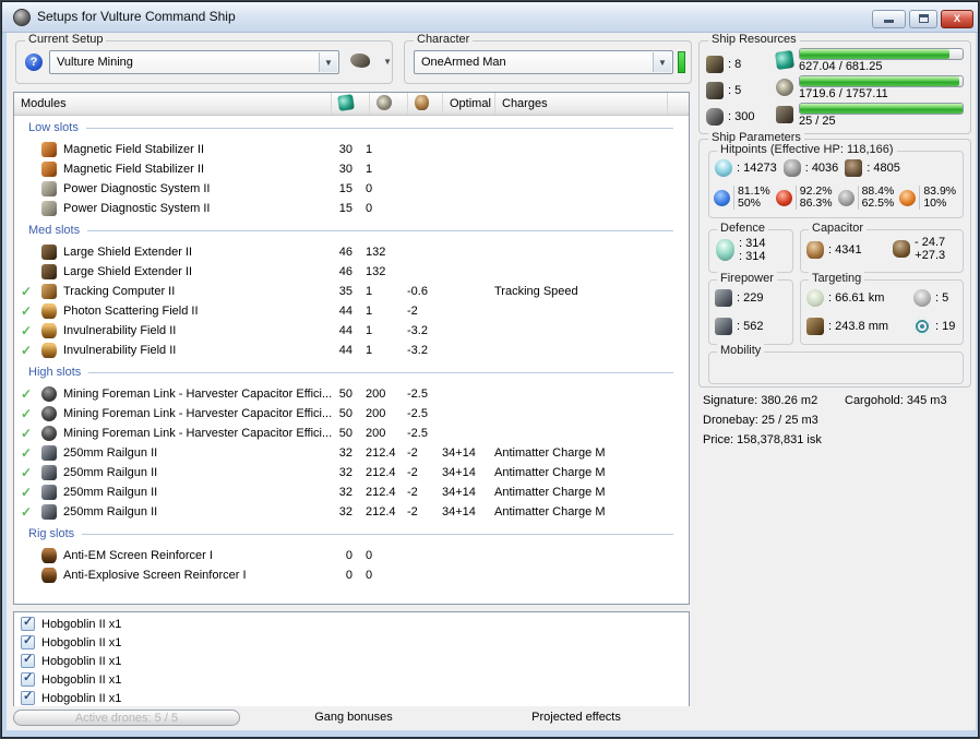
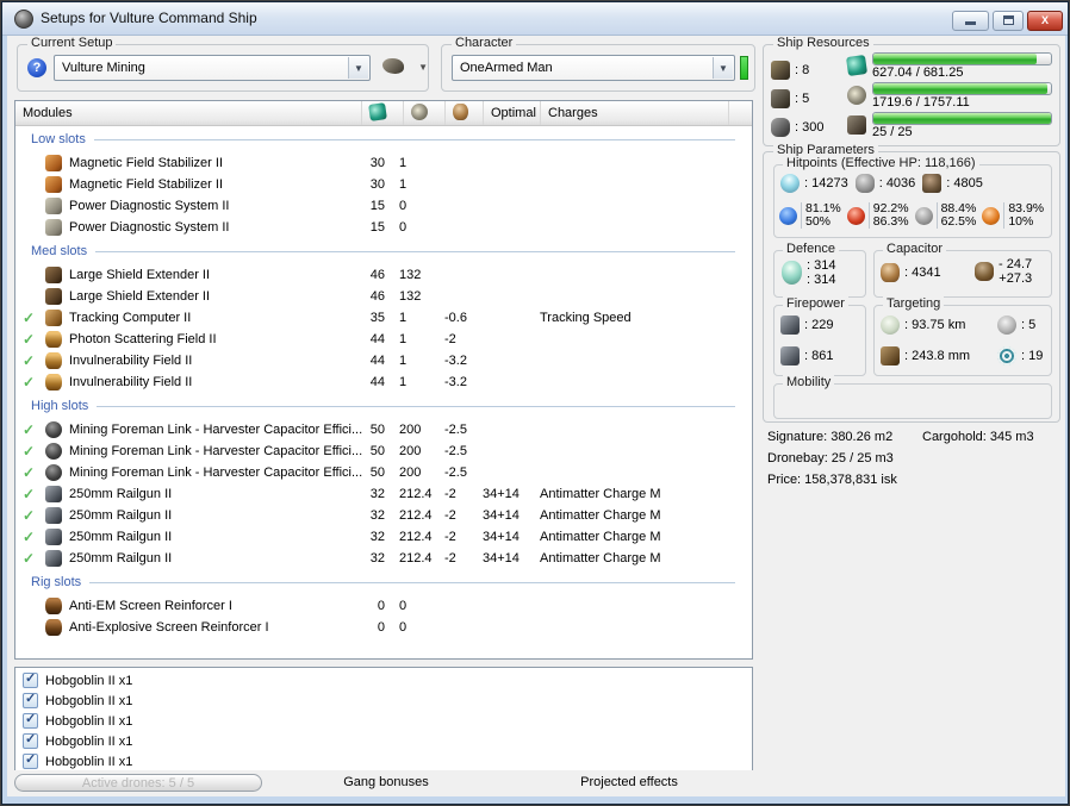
  Setups for Vulture Command Ship
  X
  Current Setup
  ?
  Vulture Mining
  ▼
  ▼
  Character
  OneArmed Man
  ▼
  Ship Resources
  : 8
  : 5
  : 300
  627.04 / 681.25
  1719.6 / 1757.11
  25 / 25
  Modules
  Optimal
  Charges
  Low slots
  Magnetic Field Stabilizer II
  30
  1
  Magnetic Field Stabilizer II
  30
  1
  Power Diagnostic System II
  15
  0
  Power Diagnostic System II
  15
  0
  Med slots
  Large Shield Extender II
  46
  132
  Large Shield Extender II
  46
  132
  ✓
  Tracking Computer II
  35
  1
  -0.6
  Tracking Speed
  ✓
  Photon Scattering Field II
  44
  1
  -2
  ✓
  Invulnerability Field II
  44
  1
  -3.2
  ✓
  Invulnerability Field II
  44
  1
  -3.2
  High slots
  ✓
  Mining Foreman Link - Harvester Capacitor Effici...
  50
  200
  -2.5
  ✓
  Mining Foreman Link - Harvester Capacitor Effici...
  50
  200
  -2.5
  ✓
  Mining Foreman Link - Harvester Capacitor Effici...
  50
  200
  -2.5
  ✓
  250mm Railgun II
  32
  212.4
  -2
  34+14
  Antimatter Charge M
  ✓
  250mm Railgun II
  32
  212.4
  -2
  34+14
  Antimatter Charge M
  ✓
  250mm Railgun II
  32
  212.4
  -2
  34+14
  Antimatter Charge M
  ✓
  250mm Railgun II
  32
  212.4
  -2
  34+14
  Antimatter Charge M
  Rig slots
  Anti-EM Screen Reinforcer I
  0
  0
  Anti-Explosive Screen Reinforcer I
  0
  0
  Ship Parameters
  Hitpoints (Effective HP: 118,166)
  : 14273
  : 4036
  : 4805
  81.1%
  50%
  92.2%
  86.3%
  88.4%
  62.5%
  83.9%
  10%
  Defence
  : 314
  : 314
  Capacitor
  : 4341
  - 24.7
  +27.3
  Firepower
  : 229
- : 562
+ : 861
  Targeting
- : 66.61 km
+ : 93.75 km
  : 5
  : 243.8 mm
  : 19
  Mobility
  Signature: 380.26 m2
  Cargohold: 345 m3
  Dronebay: 25 / 25 m3
  Price: 158,378,831 isk
  Hobgoblin II x1
  Hobgoblin II x1
  Hobgoblin II x1
  Hobgoblin II x1
  Hobgoblin II x1
  Active drones: 5 / 5
  Gang bonuses
  Projected effects
